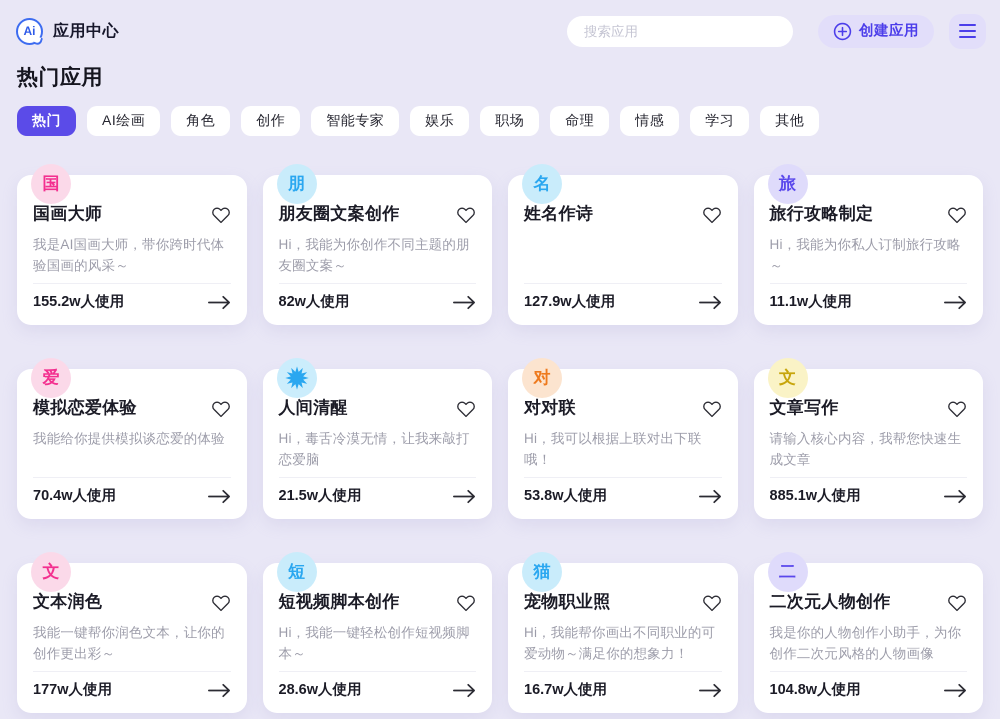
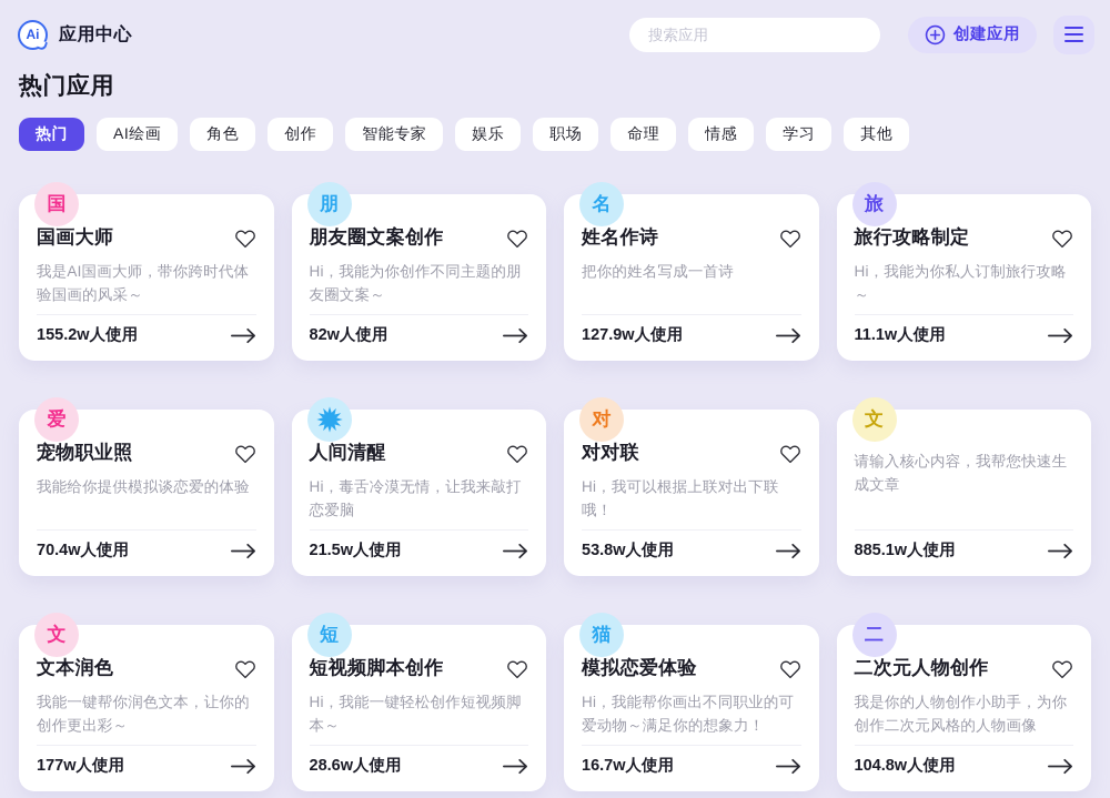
  Ai
  应用中心
  搜索应用
  创建应用
  热门应用
  热门
  AI绘画
  角色
  创作
  智能专家
  娱乐
  职场
  命理
  情感
  学习
  其他
  国
  国画大师
  我是AI国画大师，带你跨时代体验国画的风采～
  155.2w人使用
  朋
  朋友圈文案创作
  Hi，我能为你创作不同主题的朋友圈文案～
  82w人使用
  名
  姓名作诗
+ 把你的姓名写成一首诗
  127.9w人使用
  旅
  旅行攻略制定
  Hi，我能为你私人订制旅行攻略～
  11.1w人使用
  爱
- 模拟恋爱体验
+ 宠物职业照
  我能给你提供模拟谈恋爱的体验
  70.4w人使用
  人间清醒
  Hi，毒舌冷漠无情，让我来敲打恋爱脑
  21.5w人使用
  对
  对对联
  Hi，我可以根据上联对出下联哦！
  53.8w人使用
  文
- 文章写作
  请输入核心内容，我帮您快速生成文章
  885.1w人使用
  文
  文本润色
  我能一键帮你润色文本，让你的创作更出彩～
  177w人使用
  短
  短视频脚本创作
  Hi，我能一键轻松创作短视频脚本～
  28.6w人使用
  猫
- 宠物职业照
+ 模拟恋爱体验
  Hi，我能帮你画出不同职业的可爱动物～满足你的想象力！
  16.7w人使用
  二
  二次元人物创作
  我是你的人物创作小助手，为你创作二次元风格的人物画像
  104.8w人使用
